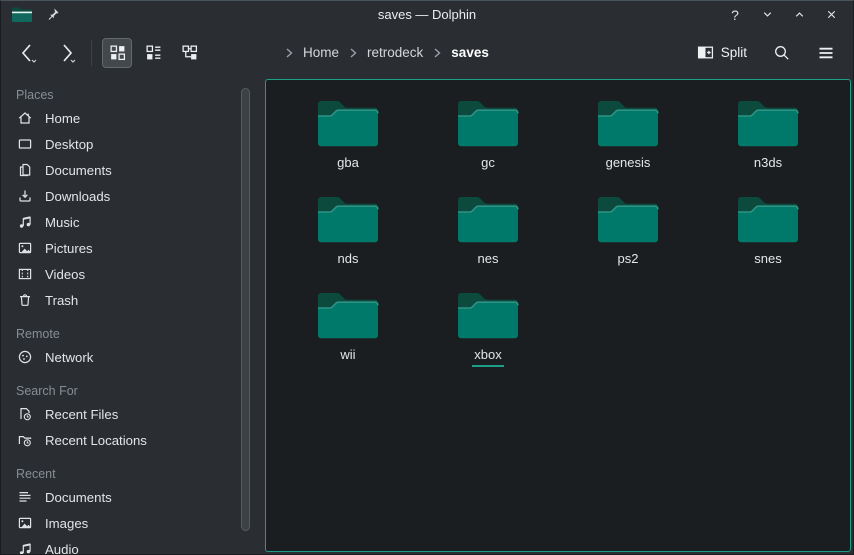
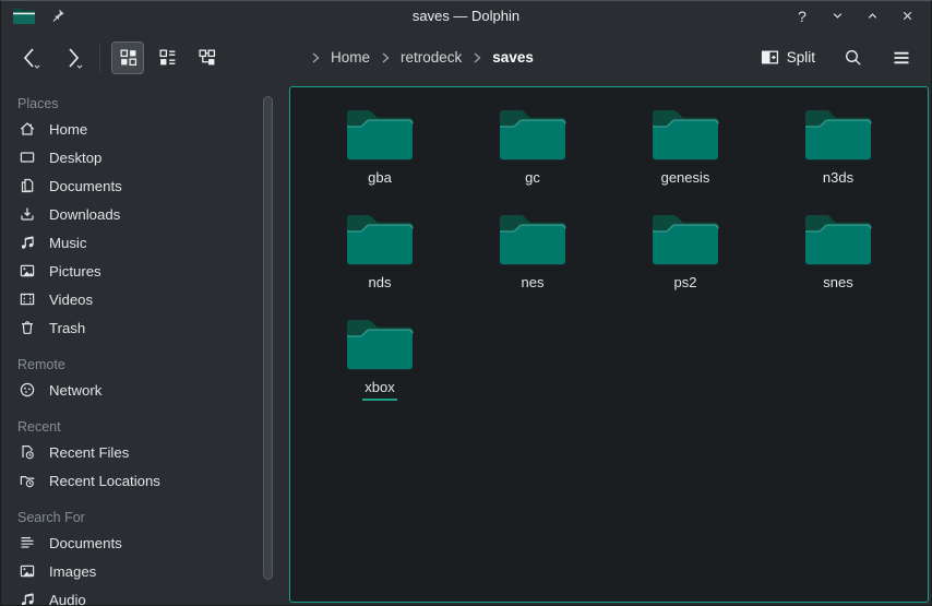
  saves — Dolphin
  ?
  Home
  retrodeck
  saves
  Split
  Places
  Home
  Desktop
  Documents
  Downloads
  Music
  Pictures
  Videos
  Trash
  Remote
  Network
- Search For
+ Recent
  Recent Files
  Recent Locations
- Recent
+ Search For
  Documents
  Images
  Audio
  gba
  gc
  genesis
  n3ds
  nds
  nes
  ps2
  snes
- wii
  xbox
